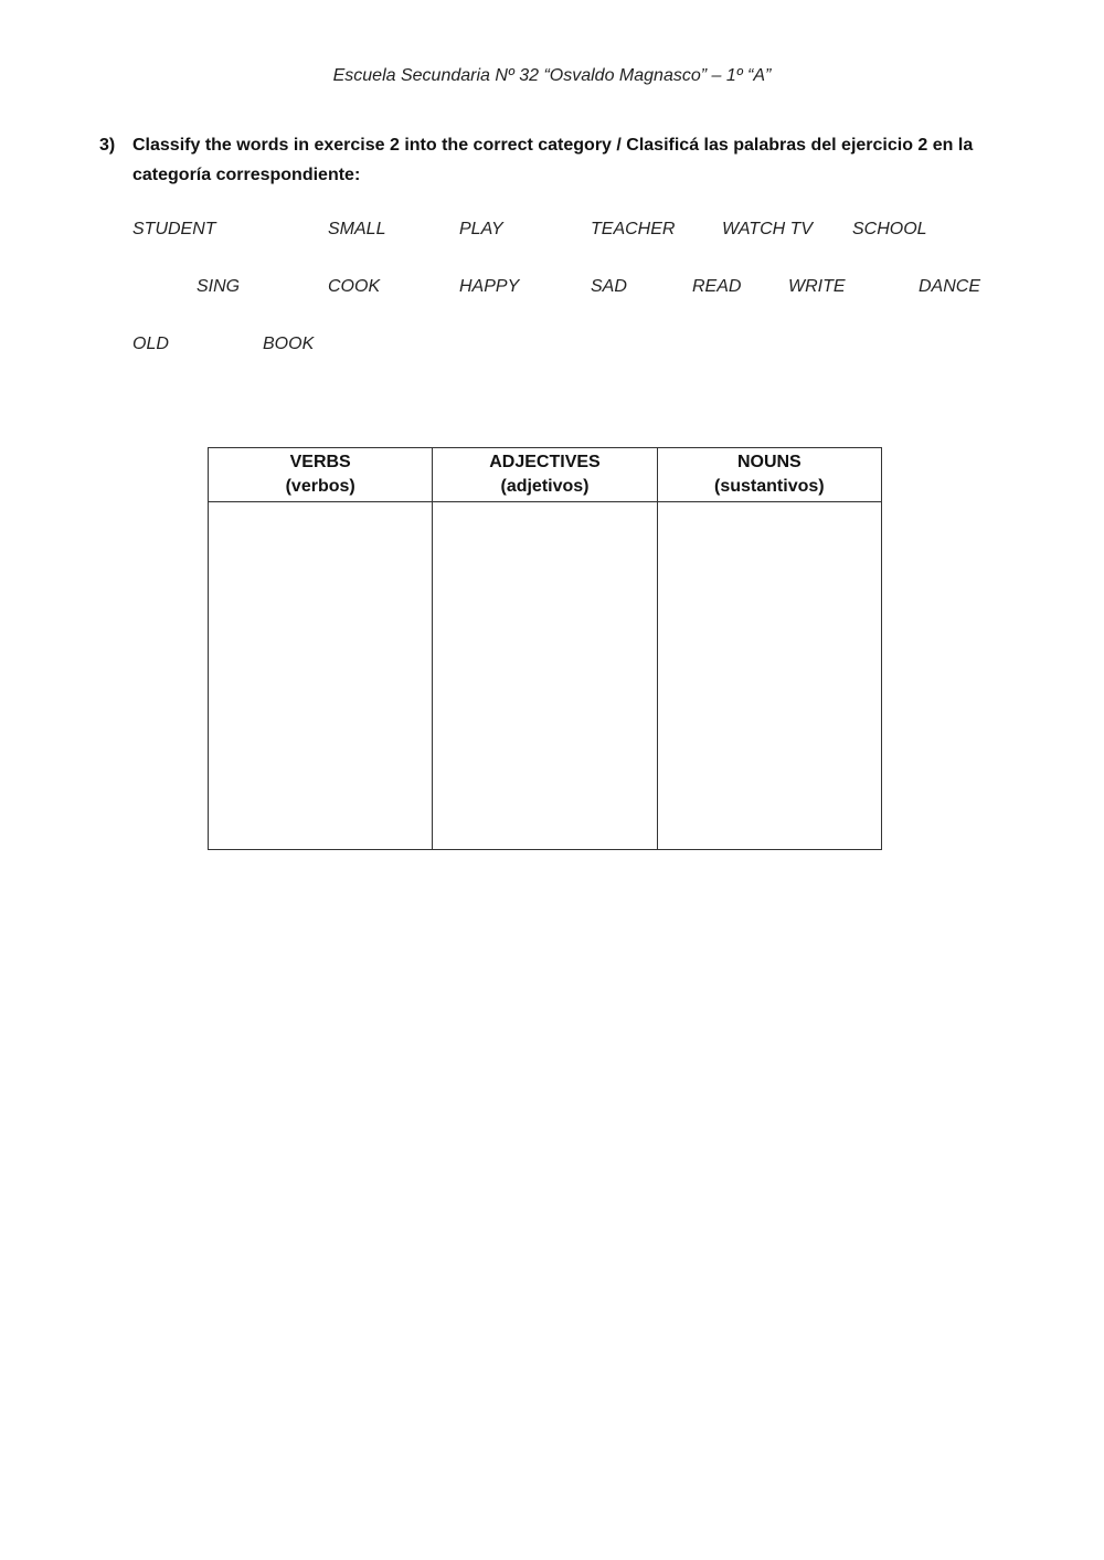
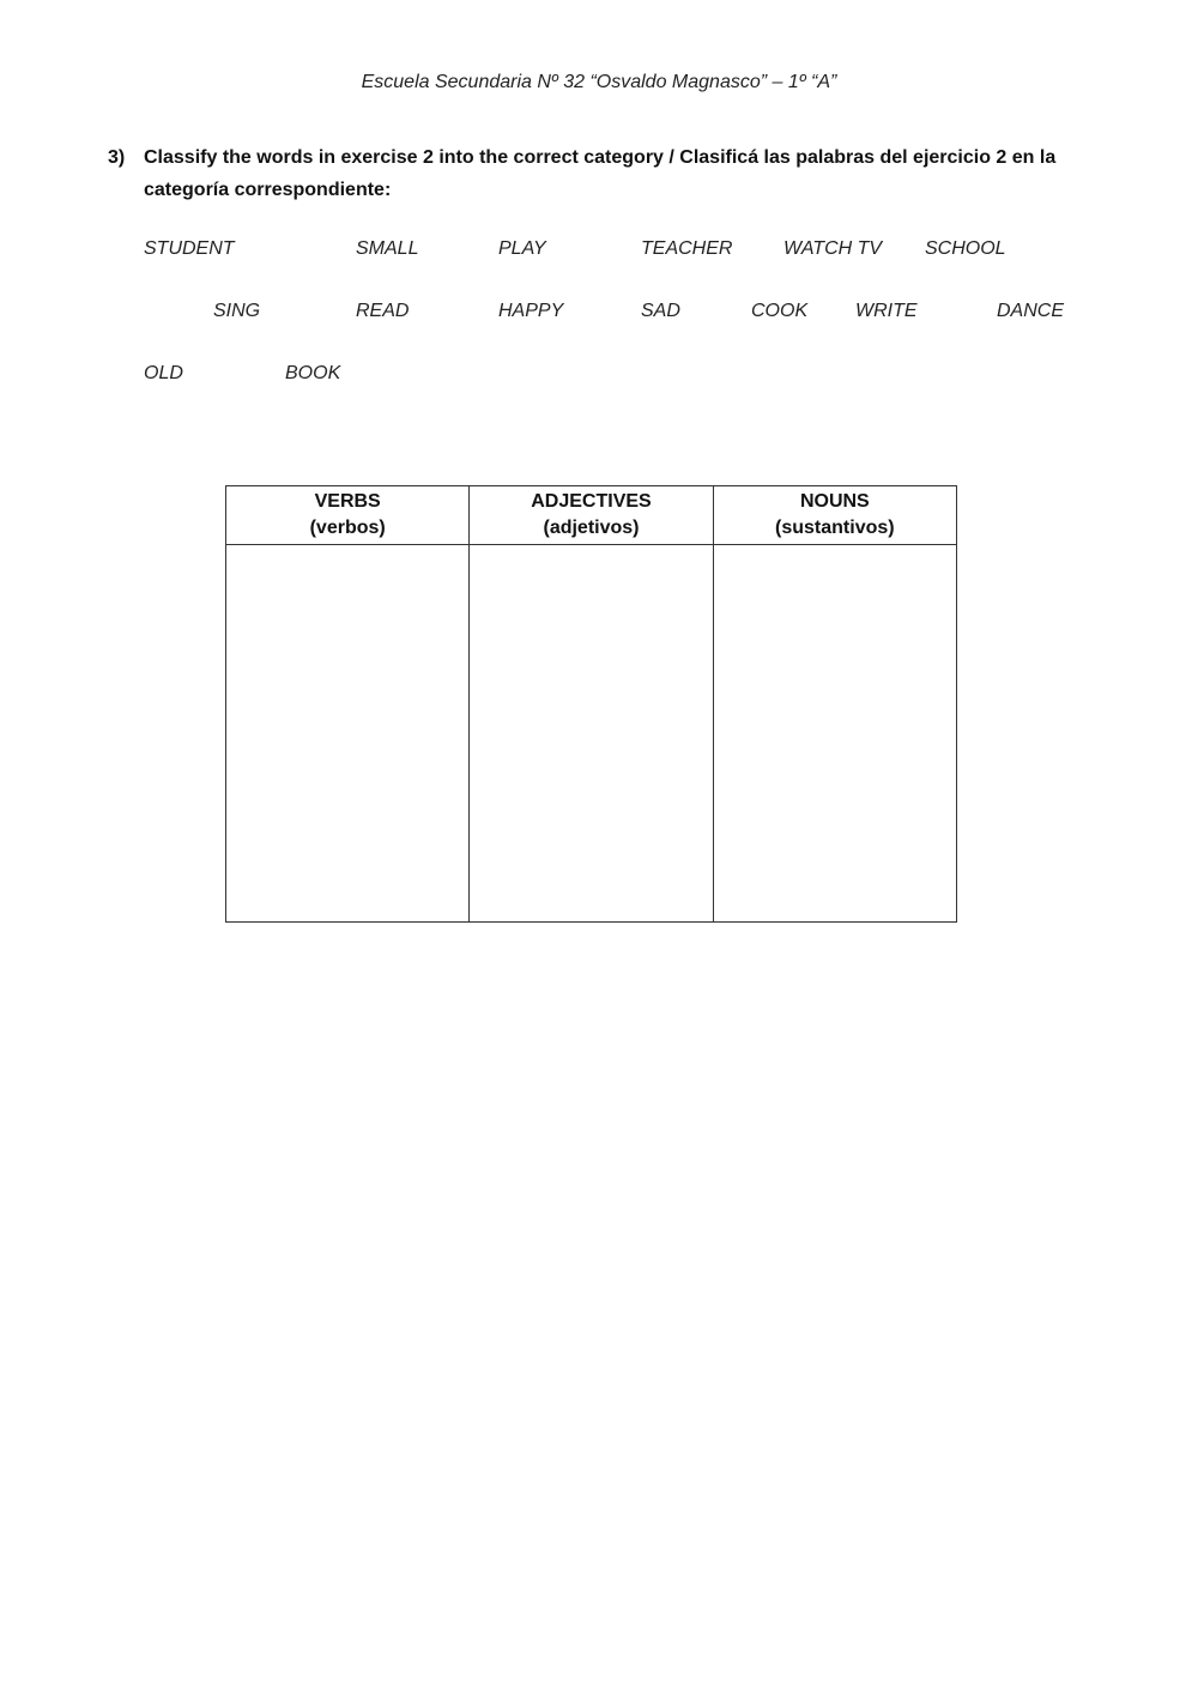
  Escuela Secundaria Nº 32 “Osvaldo Magnasco” – 1º “A”
  3)
  Classify the words in exercise 2 into the correct category / Clasificá las palabras del ejercicio 2 en la categoría correspondiente:
  STUDENT
  SMALL
  PLAY
  TEACHER
  WATCH TV
  SCHOOL
  SING
- COOK
+ READ
  HAPPY
  SAD
- READ
+ COOK
  WRITE
  DANCE
  OLD
  BOOK
  VERBS (verbos)	ADJECTIVES (adjetivos)	NOUNS (sustantivos)
